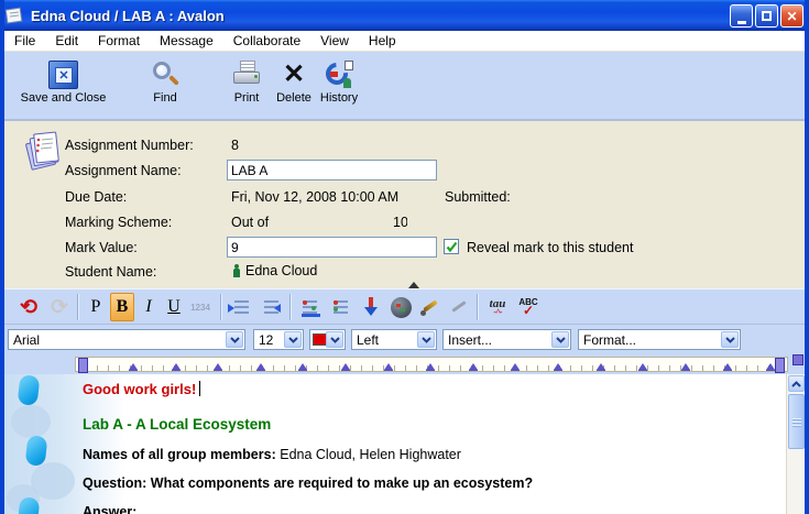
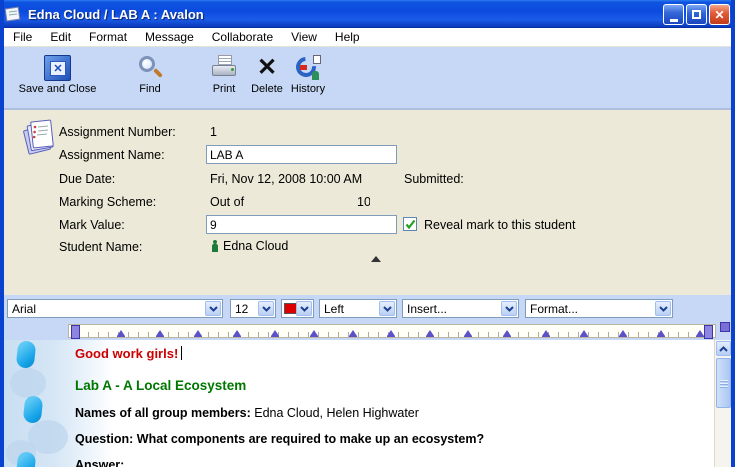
  Edna Cloud / LAB A : Avalon
  ✕
  File
  Edit
  Format
  Message
  Collaborate
  View
  Help
  ✕
  Save and Close
  Find
  Print
  ✕
  Delete
  History
  Assignment Number:
- 8
+ 1
  Assignment Name:
  LAB A
  Due Date:
  Fri, Nov 12, 2008 10:00 AM
  Submitted:
  Marking Scheme:
  Out of
  10
  Mark Value:
  9
  Reveal mark to this student
  Student Name:
  Edna Cloud
- ⟲
- ⟳
- P
- B
- I
- U
- 1234
- tau
- -^-
- ABC
- ✓
  Arial
  12
  Left
  Insert...
  Format...
  Good work girls!
  Lab A - A Local Ecosystem
  Names of all group members: Edna Cloud, Helen Highwater
  Question: What components are required to make up an ecosystem?
  Answer:
